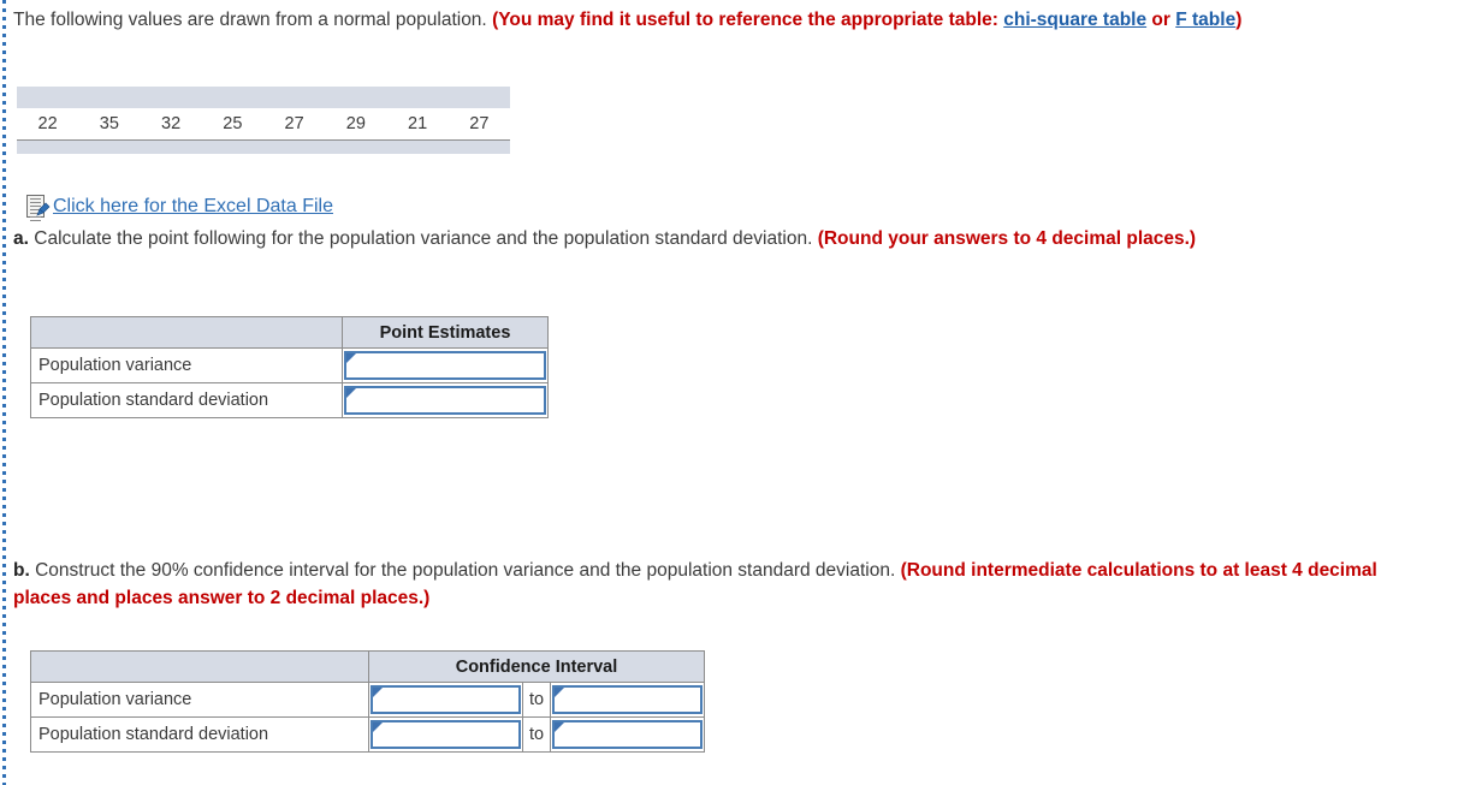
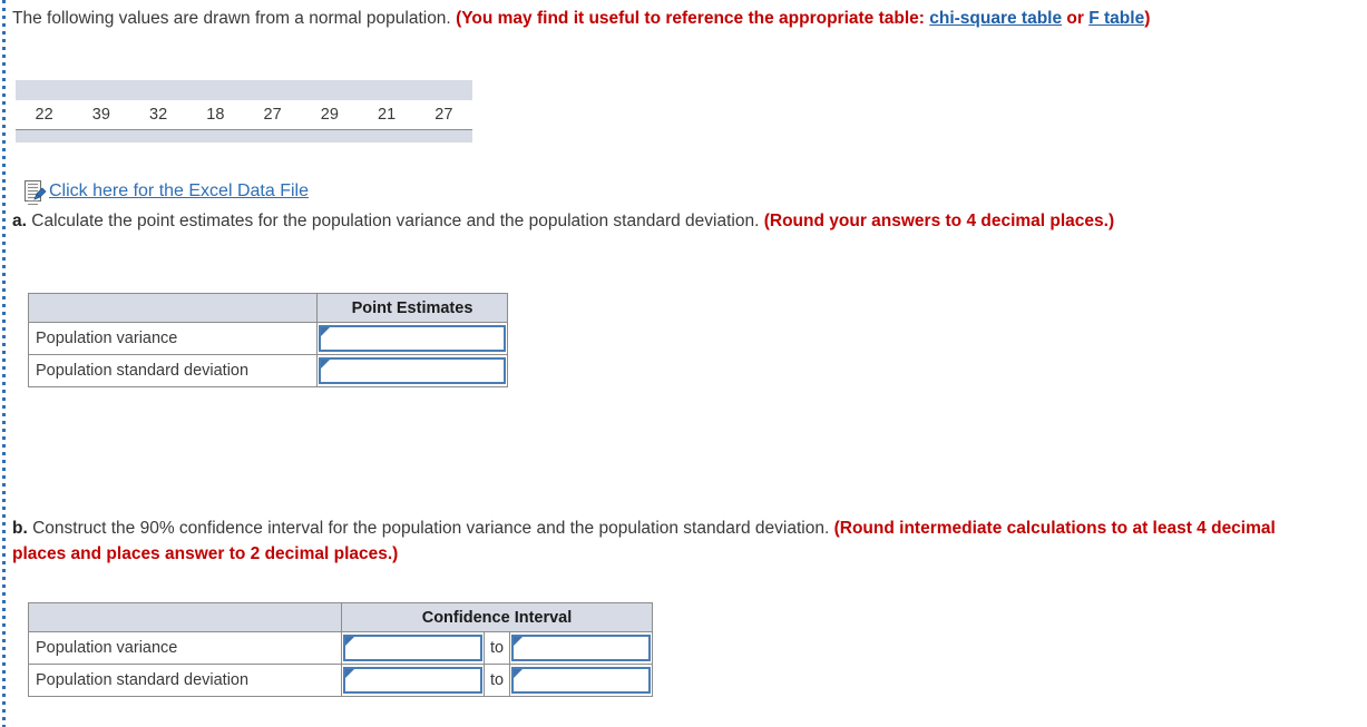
  The following values are drawn from a normal population. (You may find it useful to reference the appropriate table: chi-square table or F table)
  22
- 35
+ 39
  32
- 25
+ 18
  27
  29
  21
  27
  Click here for the Excel Data File
- a. Calculate the point following for the population variance and the population standard deviation. (Round your answers to 4 decimal places.)
+ a. Calculate the point estimates for the population variance and the population standard deviation. (Round your answers to 4 decimal places.)
  	Point Estimates
  Population variance
  Population standard deviation
  b. Construct the 90% confidence interval for the population variance and the population standard deviation. (Round intermediate calculations to at least 4 decimal places and places answer to 2 decimal places.)
  	Confidence Interval
  Population variance		to
  Population standard deviation		to
